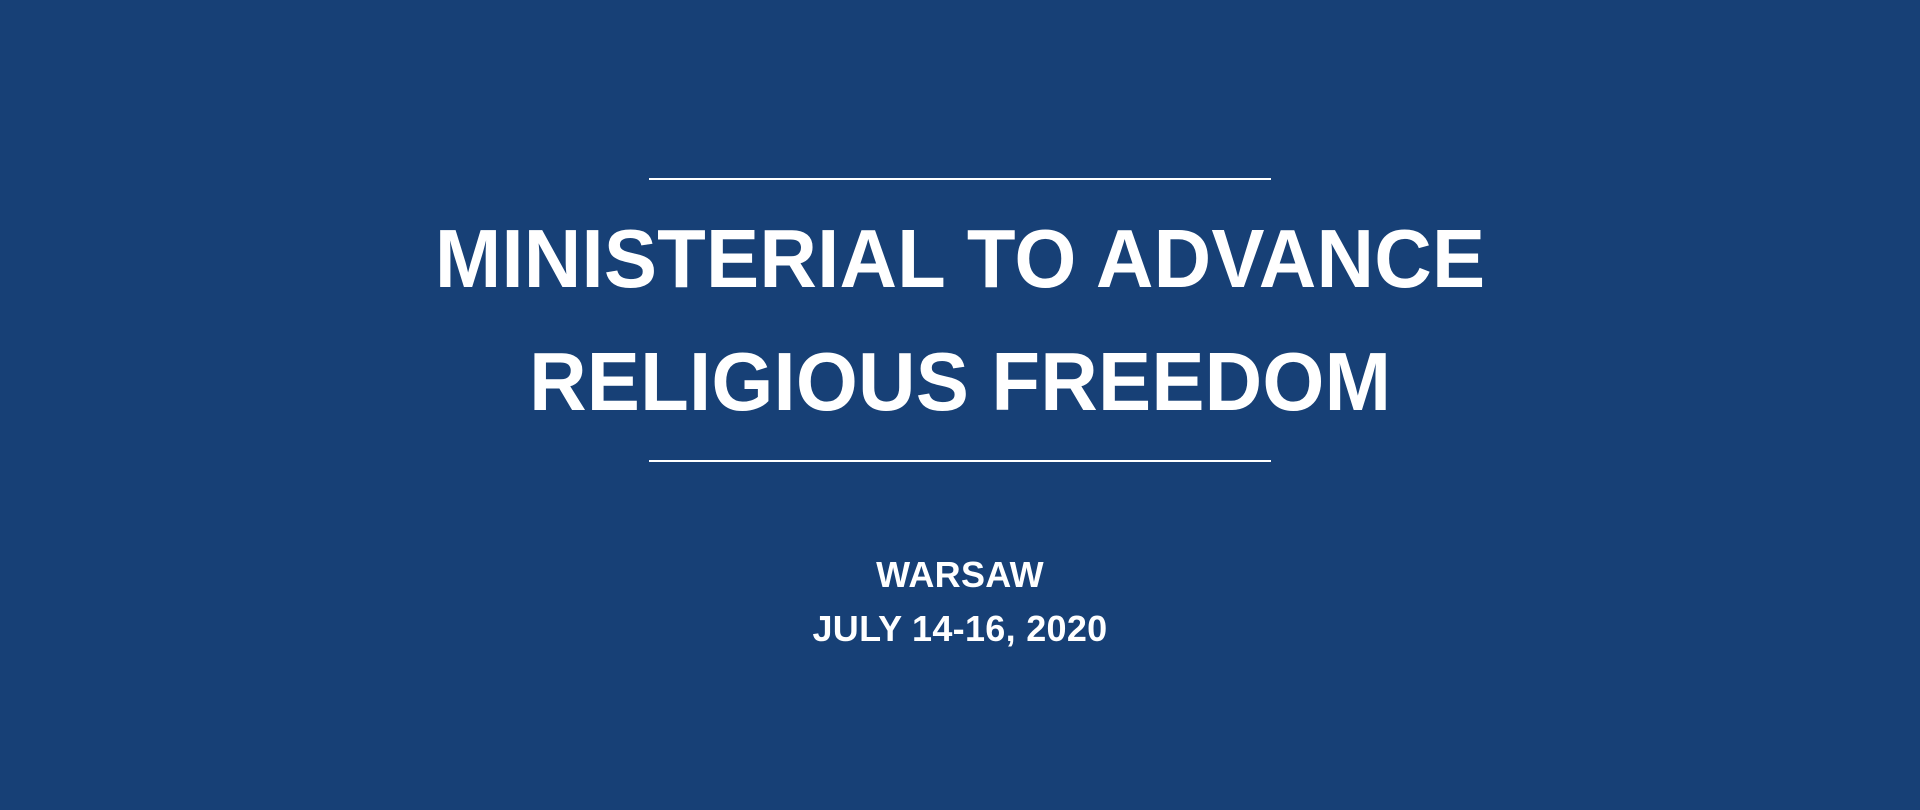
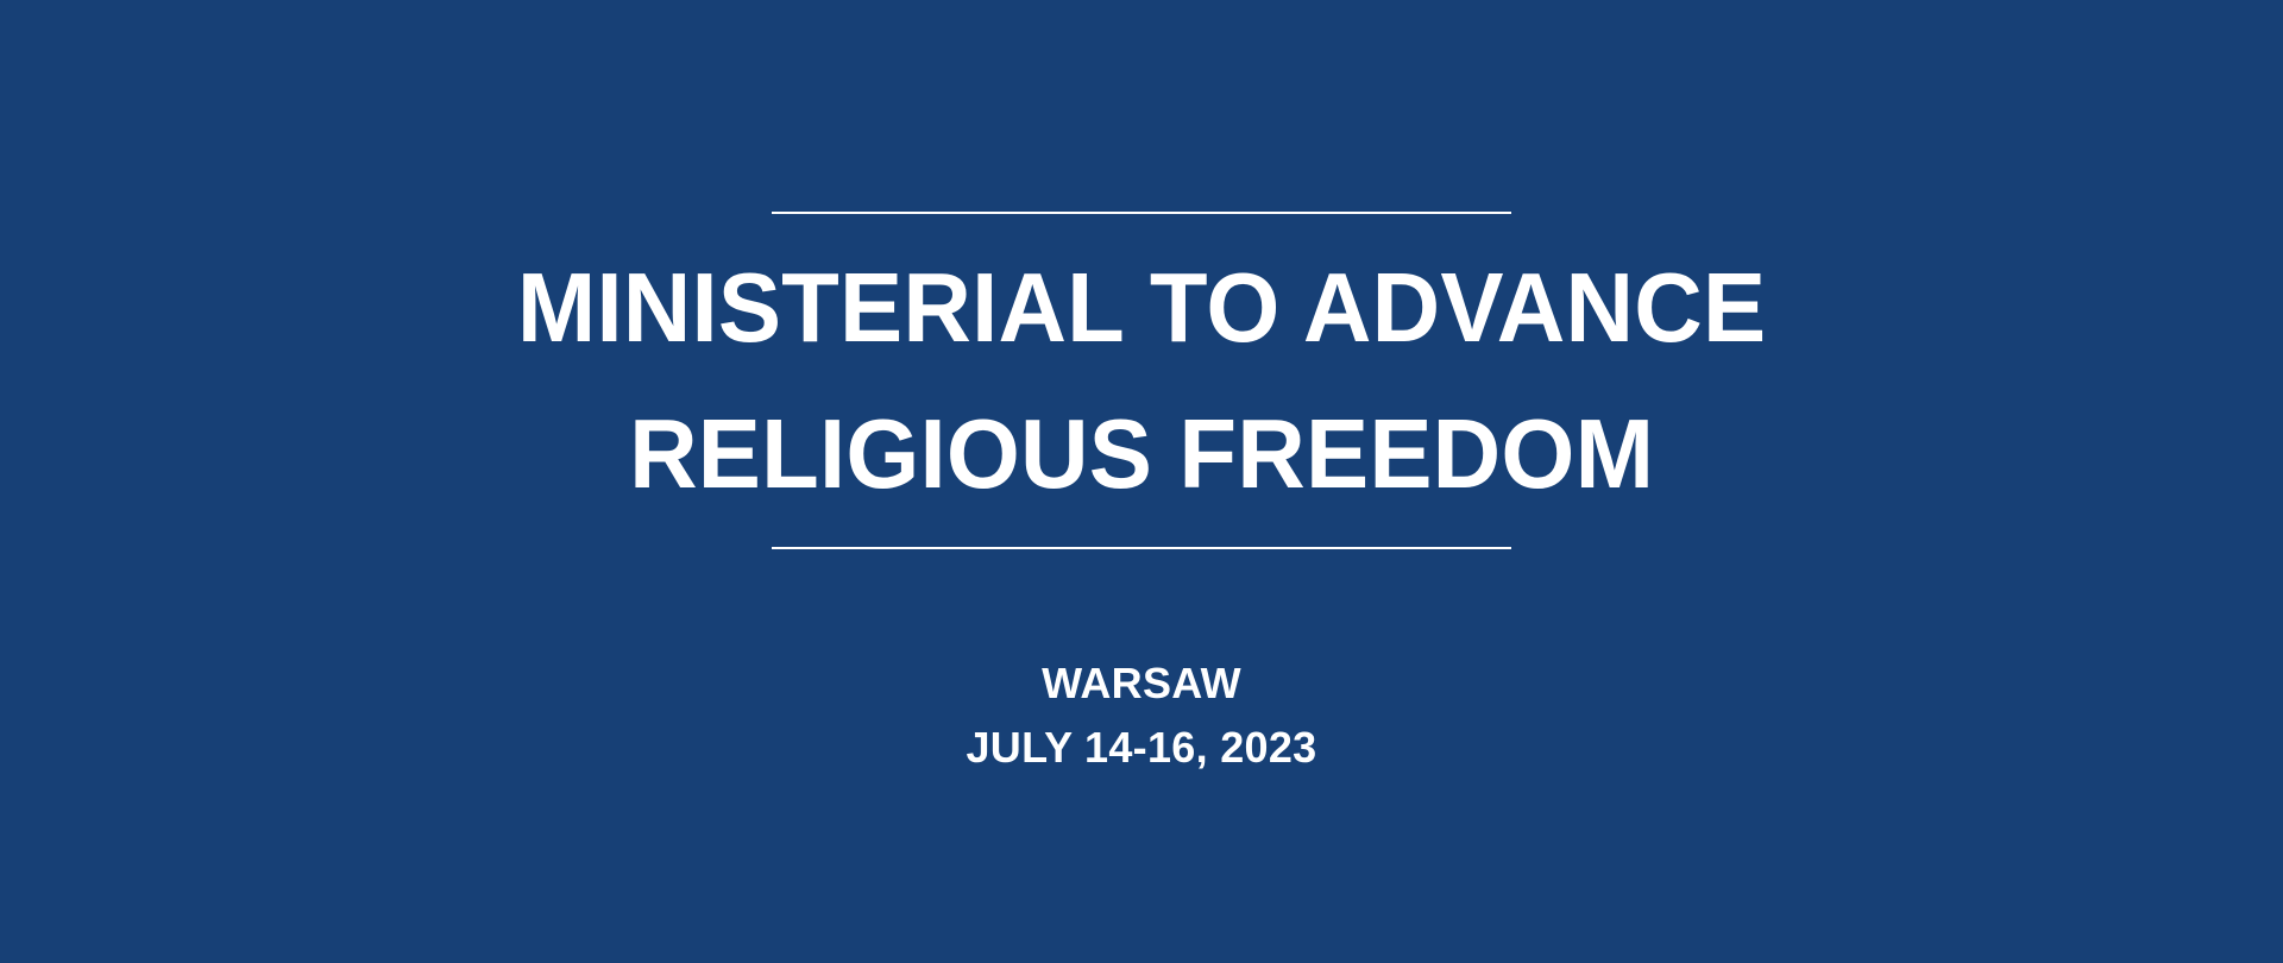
  MINISTERIAL TO ADVANCE
  RELIGIOUS FREEDOM
  WARSAW
- JULY 14-16, 2020
+ JULY 14-16, 2023
